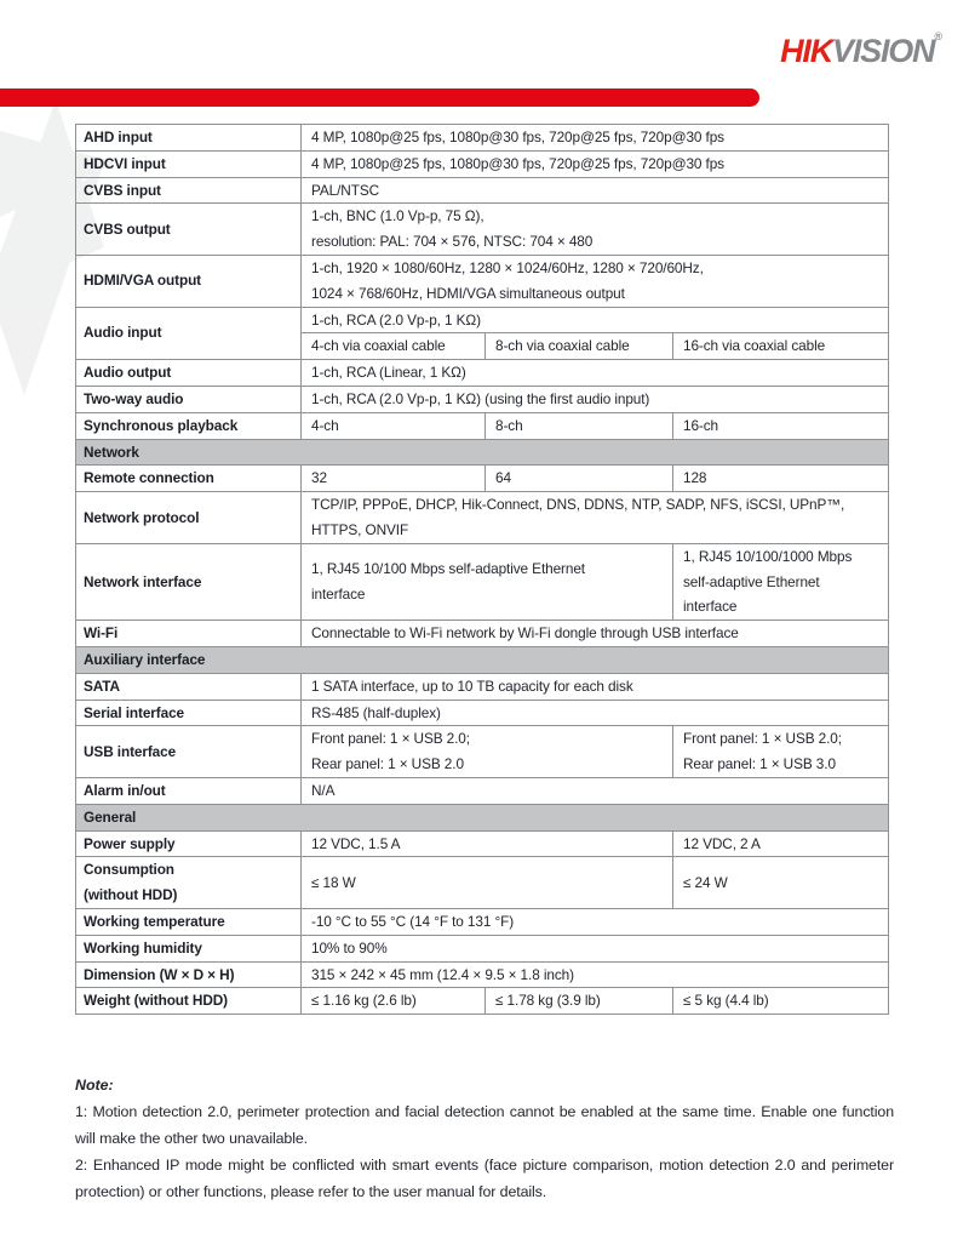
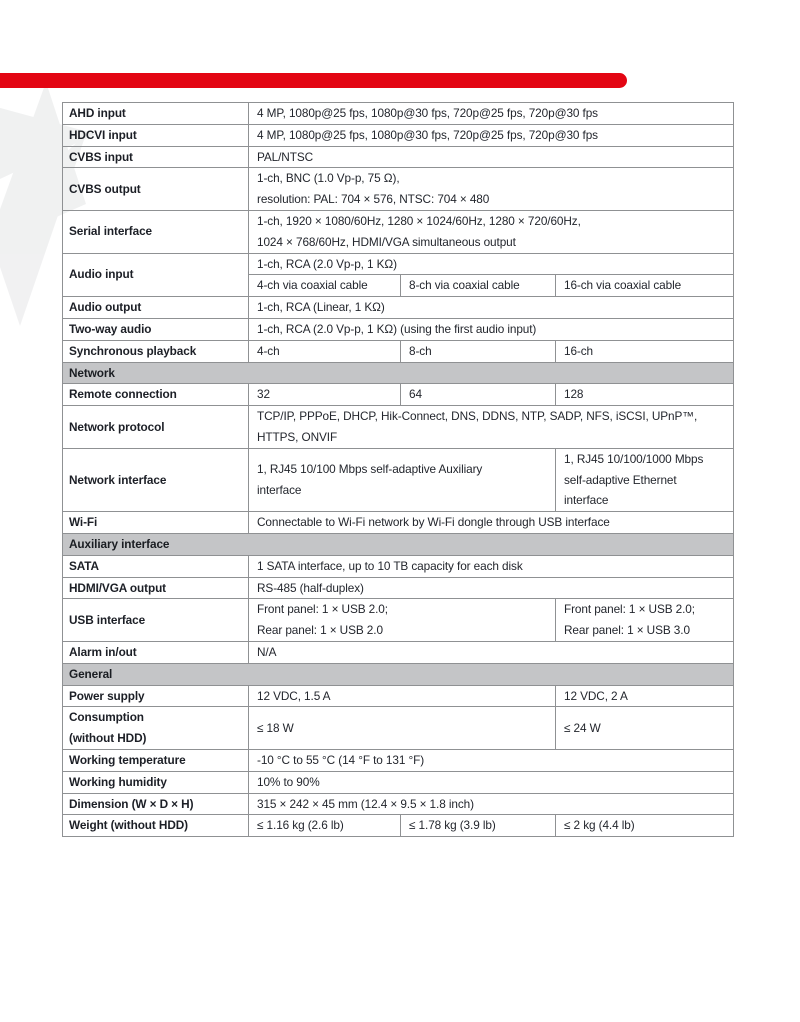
- HIKVISION®
  AHD input	4 MP, 1080p@25 fps, 1080p@30 fps, 720p@25 fps, 720p@30 fps
  HDCVI input	4 MP, 1080p@25 fps, 1080p@30 fps, 720p@25 fps, 720p@30 fps
  CVBS input	PAL/NTSC
  CVBS output	1-ch, BNC (1.0 Vp-p, 75 Ω),resolution: PAL: 704 × 576, NTSC: 704 × 480
- HDMI/VGA output	1-ch, 1920 × 1080/60Hz, 1280 × 1024/60Hz, 1280 × 720/60Hz,1024 × 768/60Hz, HDMI/VGA simultaneous output
+ Serial interface	1-ch, 1920 × 1080/60Hz, 1280 × 1024/60Hz, 1280 × 720/60Hz,1024 × 768/60Hz, HDMI/VGA simultaneous output
  Audio input	1-ch, RCA (2.0 Vp-p, 1 KΩ)
  4-ch via coaxial cable	8-ch via coaxial cable	16-ch via coaxial cable
  Audio output	1-ch, RCA (Linear, 1 KΩ)
  Two-way audio	1-ch, RCA (2.0 Vp-p, 1 KΩ) (using the first audio input)
  Synchronous playback	4-ch	8-ch	16-ch
  Network
  Remote connection	32	64	128
  Network protocol	TCP/IP, PPPoE, DHCP, Hik-Connect, DNS, DDNS, NTP, SADP, NFS, iSCSI, UPnP™,HTTPS, ONVIF
- Network interface	1, RJ45 10/100 Mbps self-adaptive Ethernetinterface	1, RJ45 10/100/1000 Mbpsself-adaptive Ethernetinterface
+ Network interface	1, RJ45 10/100 Mbps self-adaptive Auxiliaryinterface	1, RJ45 10/100/1000 Mbpsself-adaptive Ethernetinterface
  Wi-Fi	Connectable to Wi-Fi network by Wi-Fi dongle through USB interface
  Auxiliary interface
  SATA	1 SATA interface, up to 10 TB capacity for each disk
- Serial interface	RS-485 (half-duplex)
+ HDMI/VGA output	RS-485 (half-duplex)
  USB interface	Front panel: 1 × USB 2.0;Rear panel: 1 × USB 2.0	Front panel: 1 × USB 2.0;Rear panel: 1 × USB 3.0
  Alarm in/out	N/A
  General
  Power supply	12 VDC, 1.5 A	12 VDC, 2 A
  Consumption(without HDD)	≤ 18 W	≤ 24 W
  Working temperature	-10 °C to 55 °C (14 °F to 131 °F)
  Working humidity	10% to 90%
  Dimension (W × D × H)	315 × 242 × 45 mm (12.4 × 9.5 × 1.8 inch)
- Weight (without HDD)	≤ 1.16 kg (2.6 lb)	≤ 1.78 kg (3.9 lb)	≤ 5 kg (4.4 lb)
+ Weight (without HDD)	≤ 1.16 kg (2.6 lb)	≤ 1.78 kg (3.9 lb)	≤ 2 kg (4.4 lb)
- Note:
- 1: Motion detection 2.0, perimeter protection and facial detection cannot be enabled at the same time. Enable one function will make the other two unavailable.
- 2: Enhanced IP mode might be conflicted with smart events (face picture comparison, motion detection 2.0 and perimeter protection) or other functions, please refer to the user manual for details.
